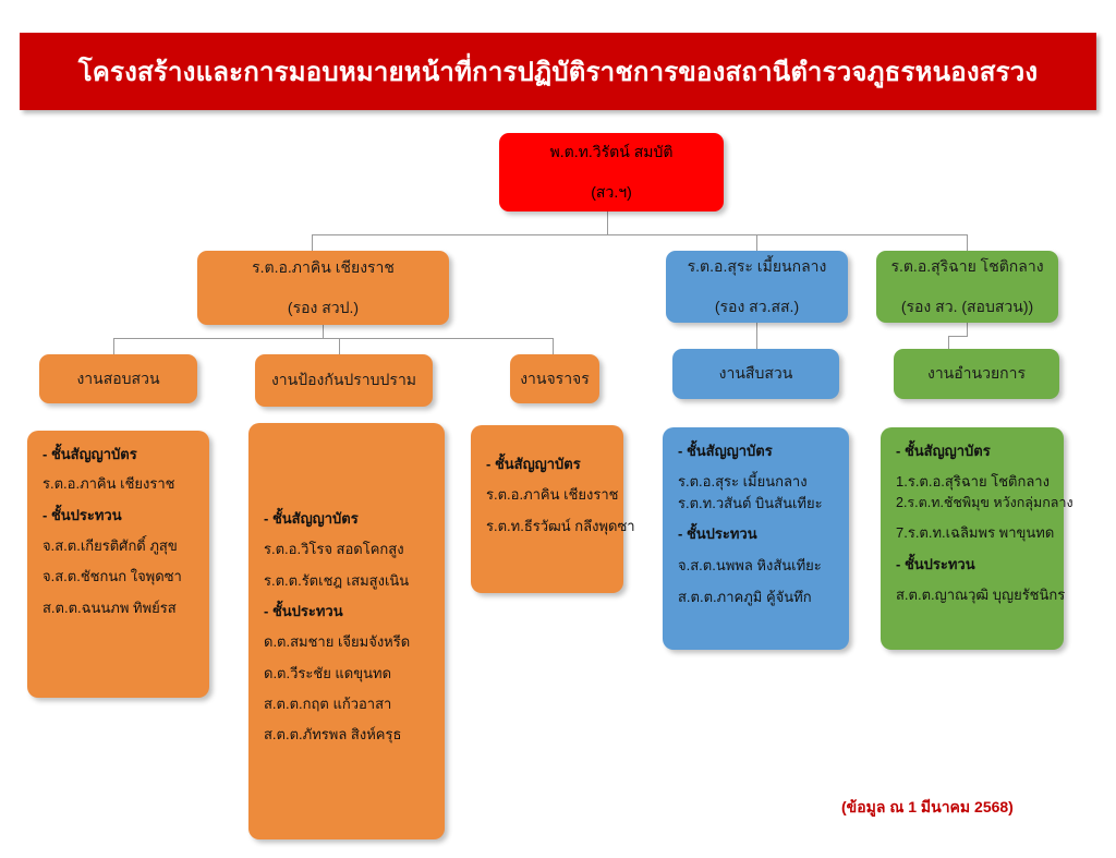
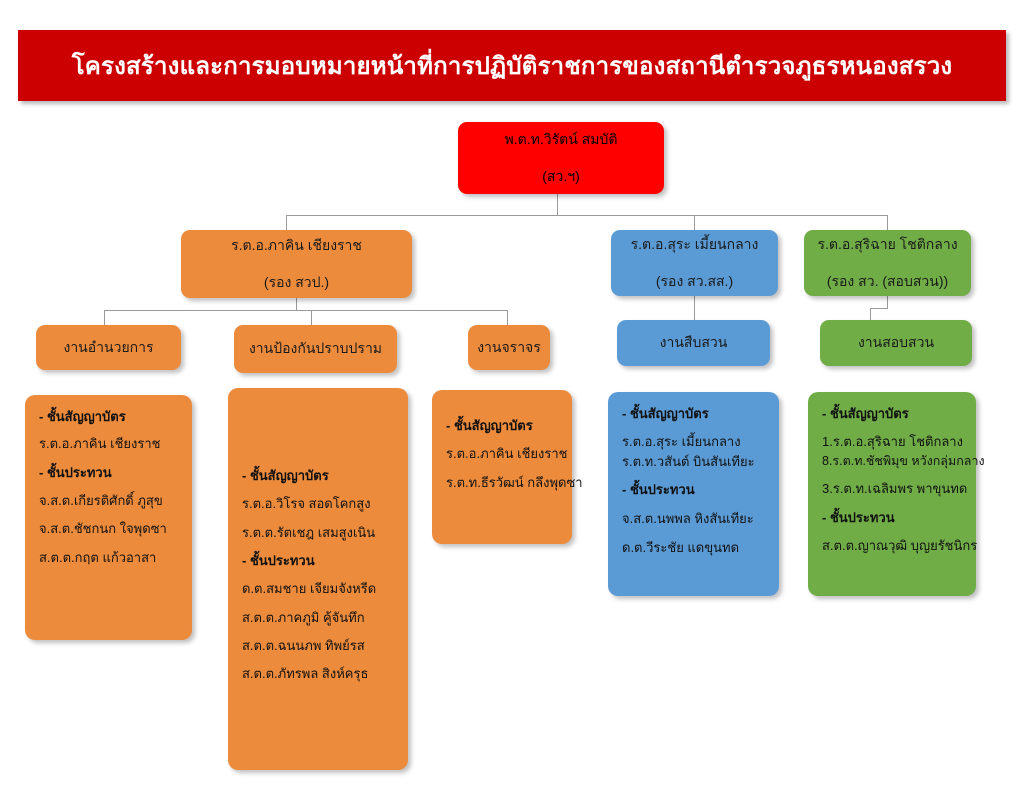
  โครงสร้างและการมอบหมายหน้าที่การปฏิบัติราชการของสถานีตำรวจภูธรหนองสรวง
  พ.ต.ท.วิรัตน์ สมบัติ
  (สว.ฯ)
  ร.ต.อ.ภาคิน เชียงราช
  (รอง สวป.)
  ร.ต.อ.สุระ เมี้ยนกลาง
  (รอง สว.สส.)
  ร.ต.อ.สุริฉาย โชติกลาง
  (รอง สว. (สอบสวน))
- งานสอบสวน
+ งานอำนวยการ
  งานป้องกันปราบปราม
  งานจราจร
  งานสืบสวน
- งานอำนวยการ
+ งานสอบสวน
  - ชั้นสัญญาบัตร
  ร.ต.อ.ภาคิน เชียงราช
  - ชั้นประทวน
  จ.ส.ต.เกียรติศักดิ์ ภูสุข
  จ.ส.ต.ชัชกนก ใจพุดซา
- ส.ต.ต.ฉนนภพ ทิพย์รส
+ ส.ต.ต.กฤต แก้วอาสา
  - ชั้นสัญญาบัตร
  ร.ต.อ.วิโรจ สอดโคกสูง
  ร.ต.ต.รัตเชฎ เสมสูงเนิน
  - ชั้นประทวน
  ด.ต.สมชาย เจียมจังหรีด
- ด.ต.วีระชัย แดขุนทด
+ ส.ต.ต.ภาคภูมิ คู้จันทึก
- ส.ต.ต.กฤต แก้วอาสา
+ ส.ต.ต.ฉนนภพ ทิพย์รส
  ส.ต.ต.ภัทรพล สิงห์ครุธ
  - ชั้นสัญญาบัตร
  ร.ต.อ.ภาคิน เชียงราช
  ร.ต.ท.ธีรวัฒน์ กลึงพุดซา
  - ชั้นสัญญาบัตร
  ร.ต.อ.สุระ เมี้ยนกลาง
  ร.ต.ท.วสันต์ บินสันเทียะ
  - ชั้นประทวน
  จ.ส.ต.นพพล หิงสันเทียะ
- ส.ต.ต.ภาคภูมิ คู้จันทึก
+ ด.ต.วีระชัย แดขุนทด
  - ชั้นสัญญาบัตร
  1.ร.ต.อ.สุริฉาย โชติกลาง
- 2.ร.ต.ท.ชัชพิมุข หวังกลุ่มกลาง
+ 8.ร.ต.ท.ชัชพิมุข หวังกลุ่มกลาง
- 7.ร.ต.ท.เฉลิมพร พาขุนทด
+ 3.ร.ต.ท.เฉลิมพร พาขุนทด
  - ชั้นประทวน
  ส.ต.ต.ญาณวุฒิ บุญยรัชนิกร
- (ข้อมูล ณ 1 มีนาคม 2568)
